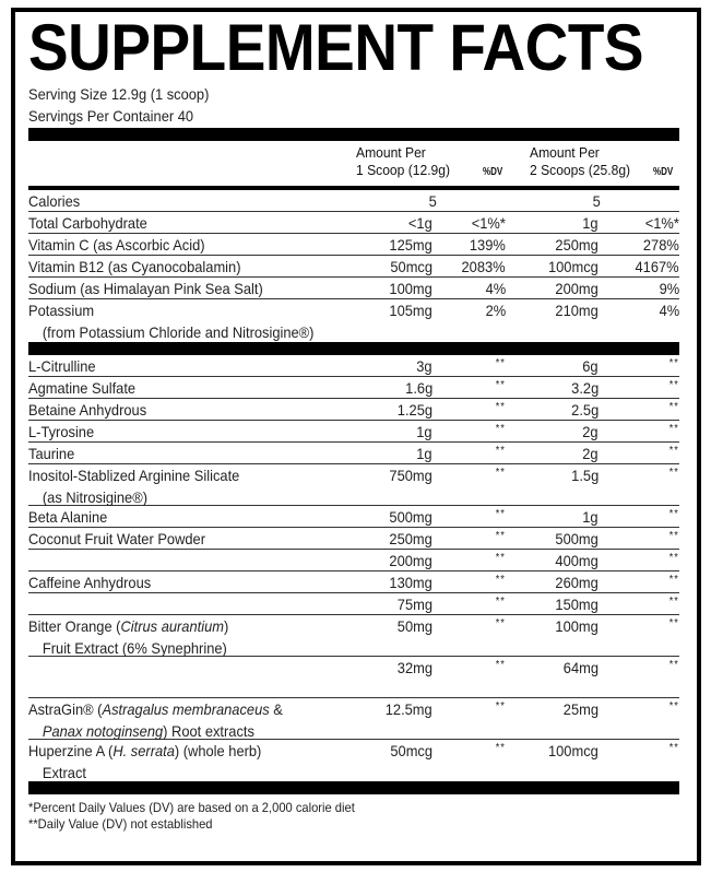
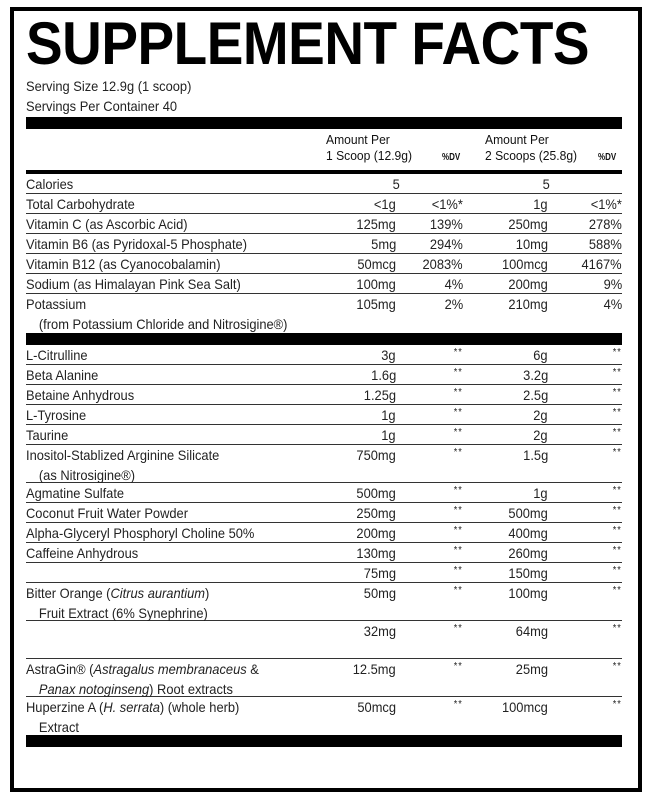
  SUPPLEMENT FACTS
  Serving Size 12.9g (1 scoop)
  Servings Per Container 40
  Amount Per
  1 Scoop (12.9g)
  %DV
  Amount Per
  2 Scoops (25.8g)
  %DV
  Calories
  5
  5
  Total Carbohydrate
  <1g
  <1%*
  1g
  <1%*
  Vitamin C (as Ascorbic Acid)
  125mg
  139%
  250mg
  278%
+ Vitamin B6 (as Pyridoxal-5 Phosphate)
+ 5mg
+ 294%
+ 10mg
+ 588%
  Vitamin B12 (as Cyanocobalamin)
  50mcg
  2083%
  100mcg
  4167%
  Sodium (as Himalayan Pink Sea Salt)
  100mg
  4%
  200mg
  9%
  Potassium
  (from Potassium Chloride and Nitrosigine®)
  105mg
  2%
  210mg
  4%
  L-Citrulline
  3g
  **
  6g
  **
- Agmatine Sulfate
+ Beta Alanine
  1.6g
  **
  3.2g
  **
  Betaine Anhydrous
  1.25g
  **
  2.5g
  **
  L-Tyrosine
  1g
  **
  2g
  **
  Taurine
  1g
  **
  2g
  **
  Inositol-Stablized Arginine Silicate
  (as Nitrosigine®)
  750mg
  **
  1.5g
  **
- Beta Alanine
+ Agmatine Sulfate
  500mg
  **
  1g
  **
  Coconut Fruit Water Powder
  250mg
  **
  500mg
  **
+ Alpha-Glyceryl Phosphoryl Choline 50%
  200mg
  **
  400mg
  **
  Caffeine Anhydrous
  130mg
  **
  260mg
  **
  75mg
  **
  150mg
  **
  Bitter Orange (Citrus aurantium)
  Fruit Extract (6% Synephrine)
  50mg
  **
  100mg
  **
  32mg
  **
  64mg
  **
  AstraGin® (Astragalus membranaceus &
  Panax notoginseng) Root extracts
  12.5mg
  **
  25mg
  **
  Huperzine A (H. serrata) (whole herb)
  Extract
  50mcg
  **
  100mcg
  **
- *Percent Daily Values (DV) are based on a 2,000 calorie diet
- **Daily Value (DV) not established
